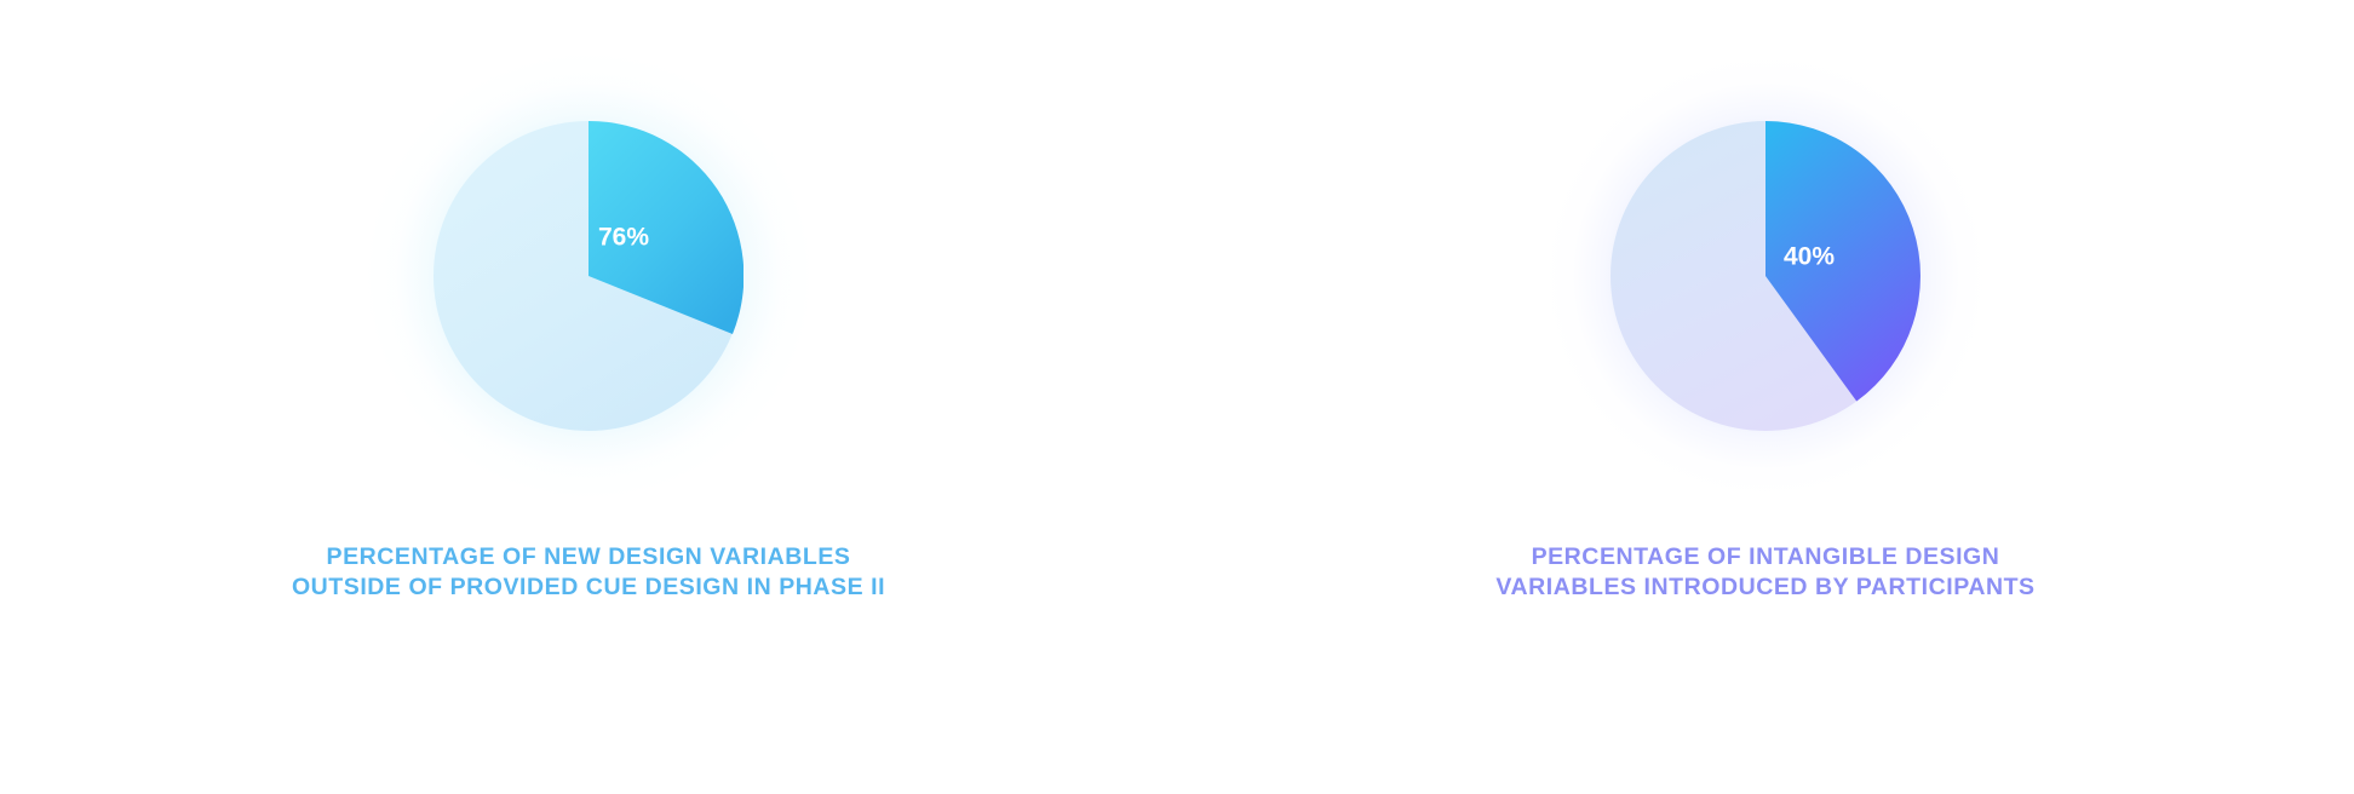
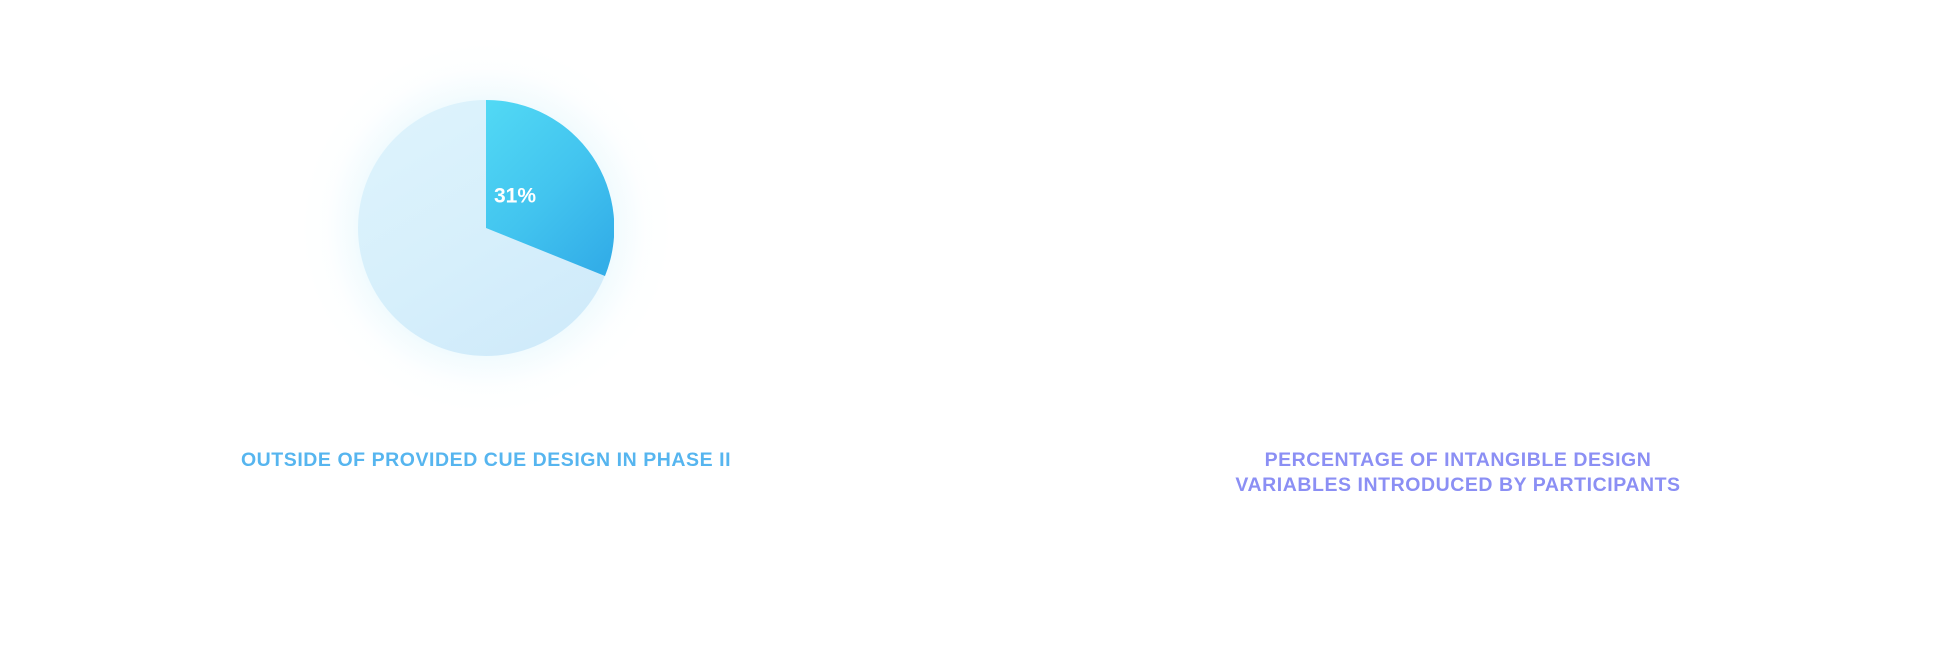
- 76%
+ 31%
- PERCENTAGE OF NEW DESIGN VARIABLES
  OUTSIDE OF PROVIDED CUE DESIGN IN PHASE II
- 40%
  PERCENTAGE OF INTANGIBLE DESIGN
  VARIABLES INTRODUCED BY PARTICIPANTS
